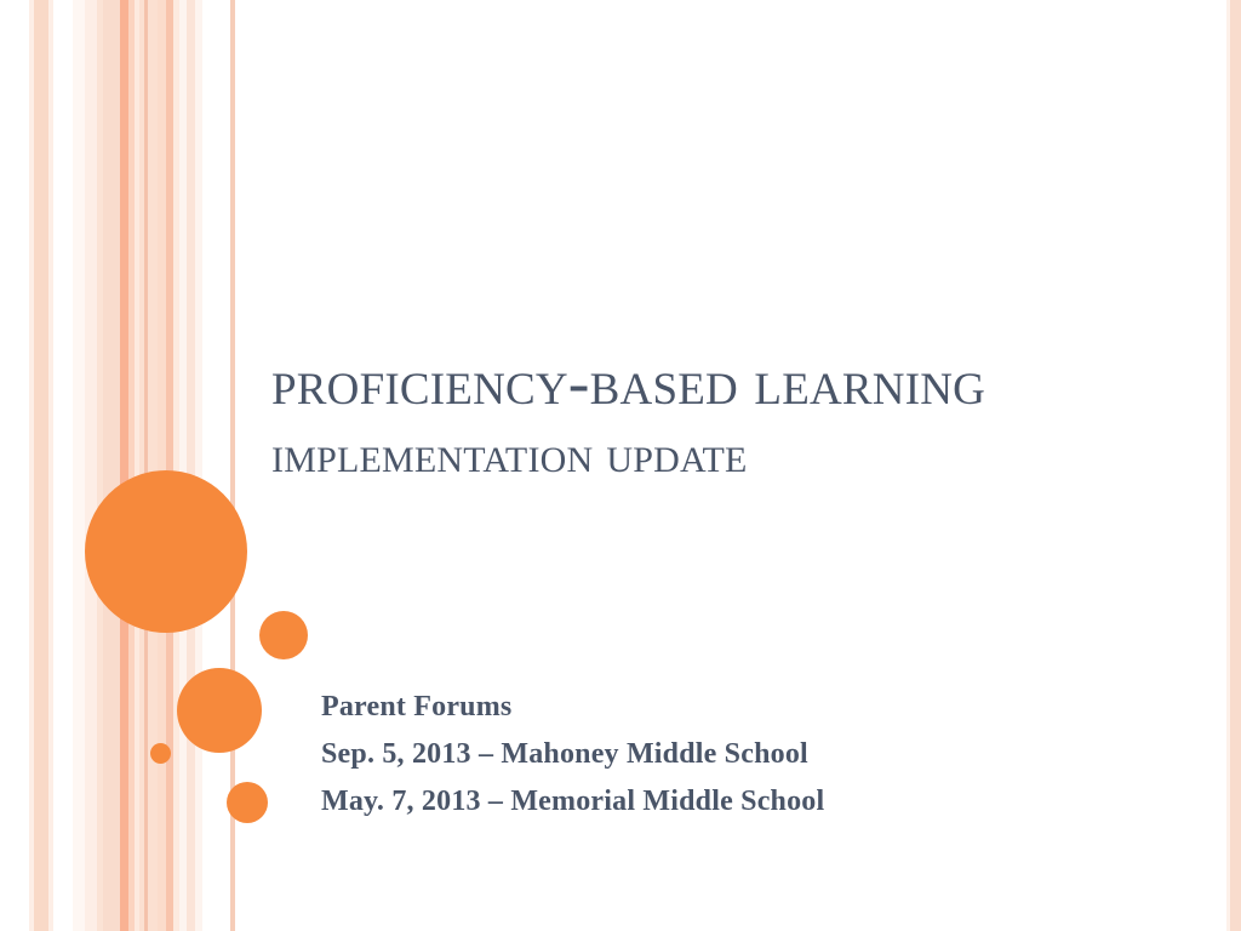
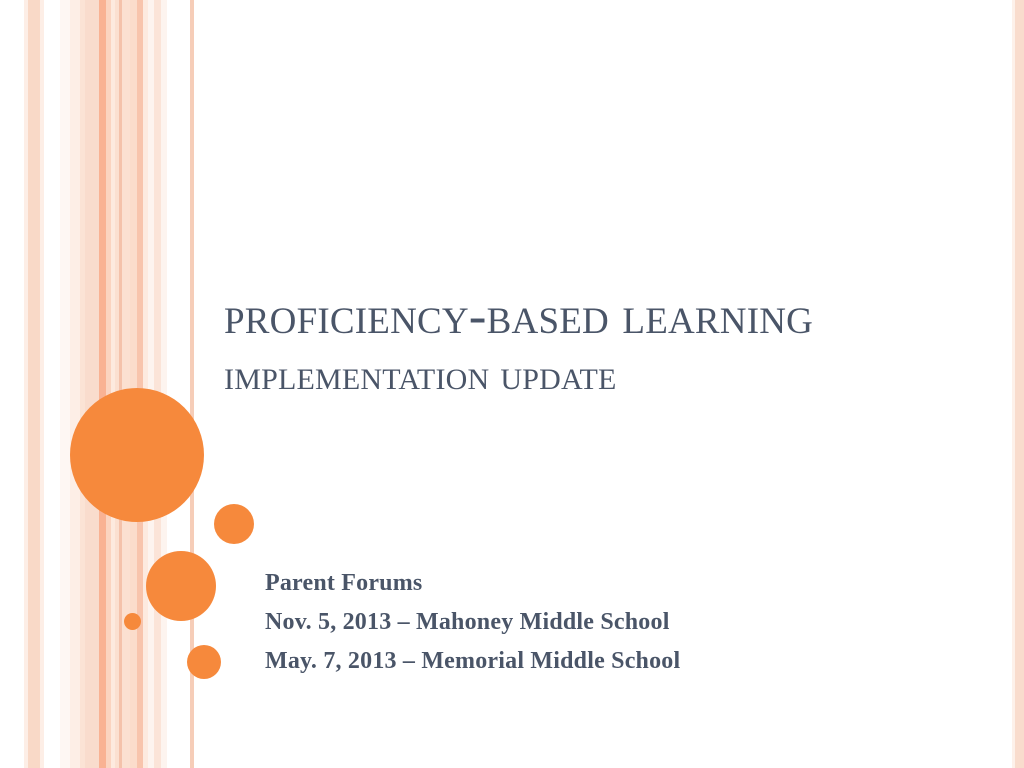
  proficiency-based learning
  implementation update
  Parent Forums
- Sep. 5, 2013 – Mahoney Middle School
+ Nov. 5, 2013 – Mahoney Middle School
  May. 7, 2013 – Memorial Middle School
